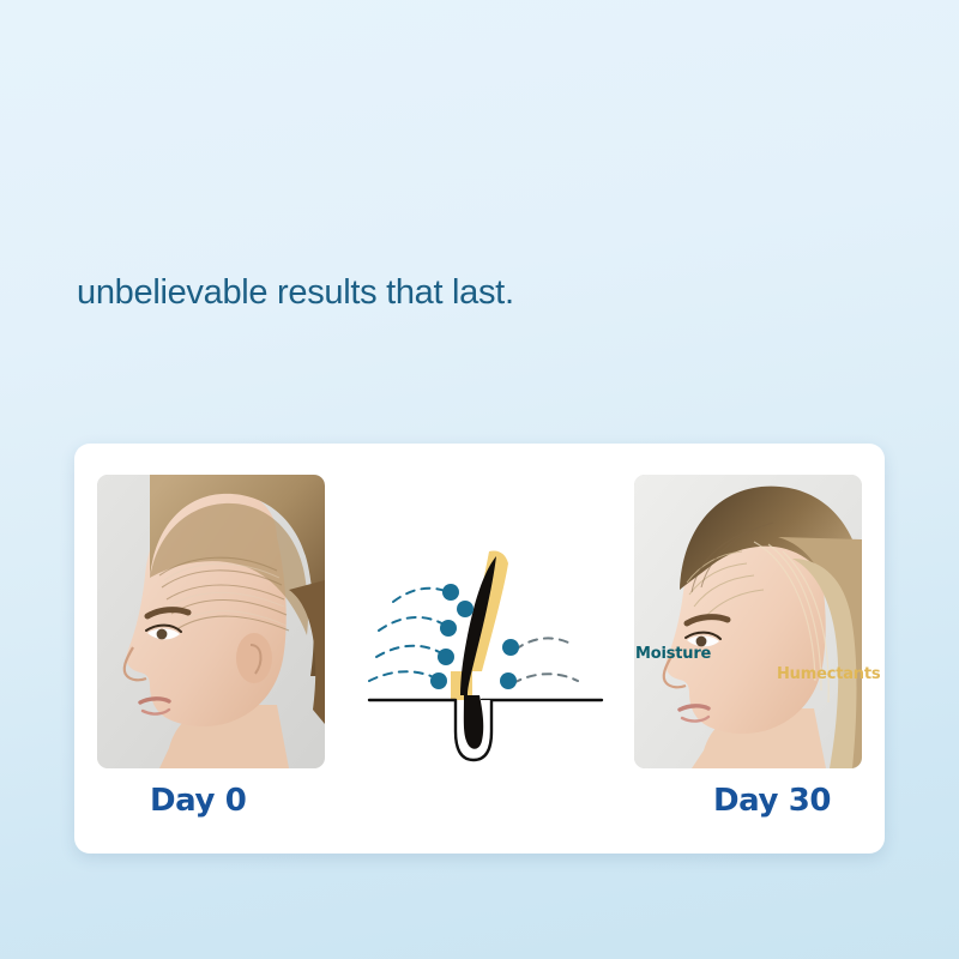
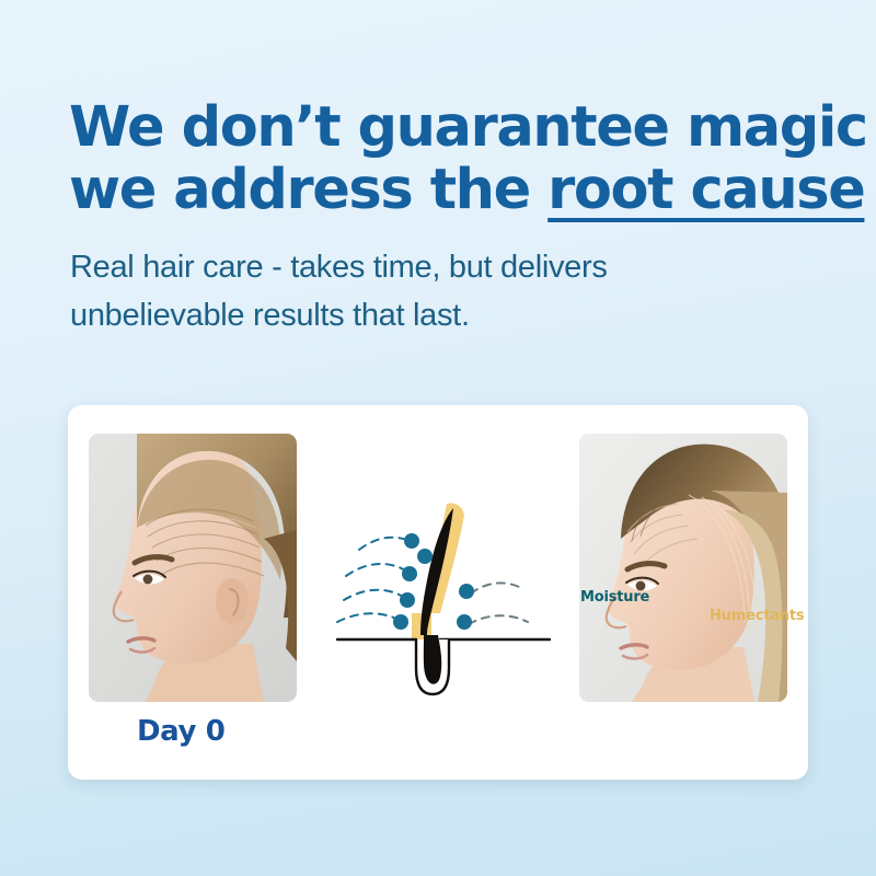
+ We don’t guarantee magic
+ we address the root cause
+ Real hair care - takes time, but delivers
  unbelievable results that last.
  Day 0
- Day 30
  Moisture
  Humectants
